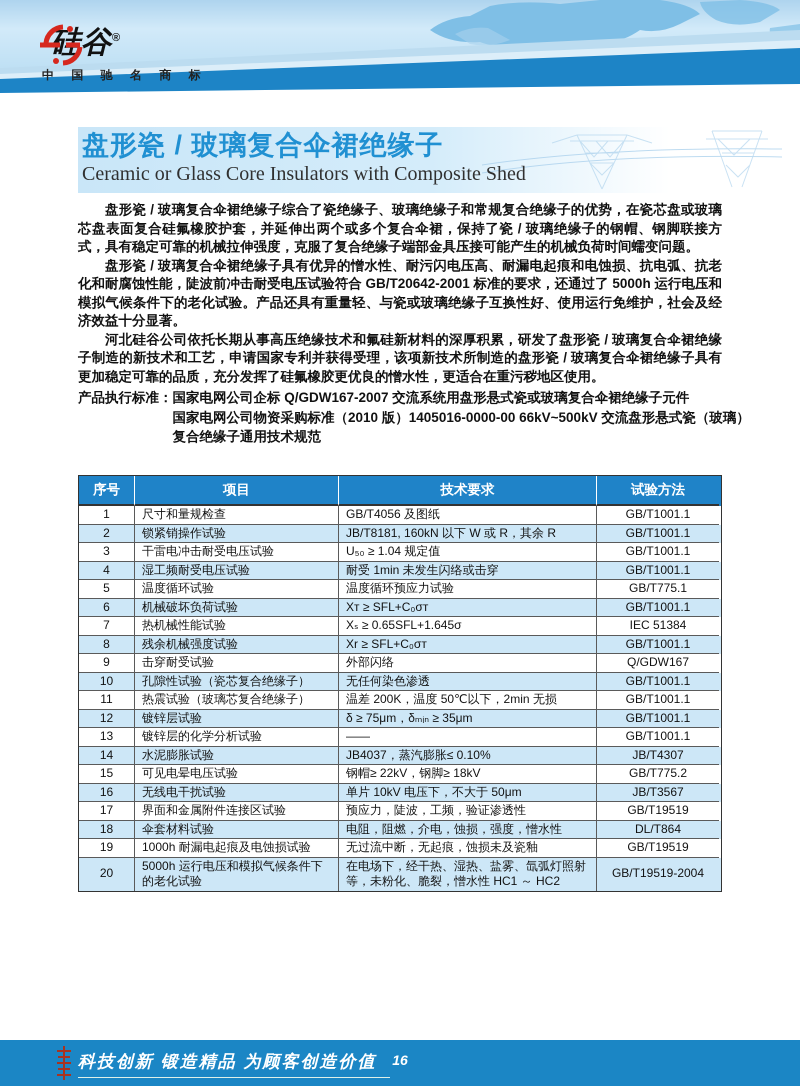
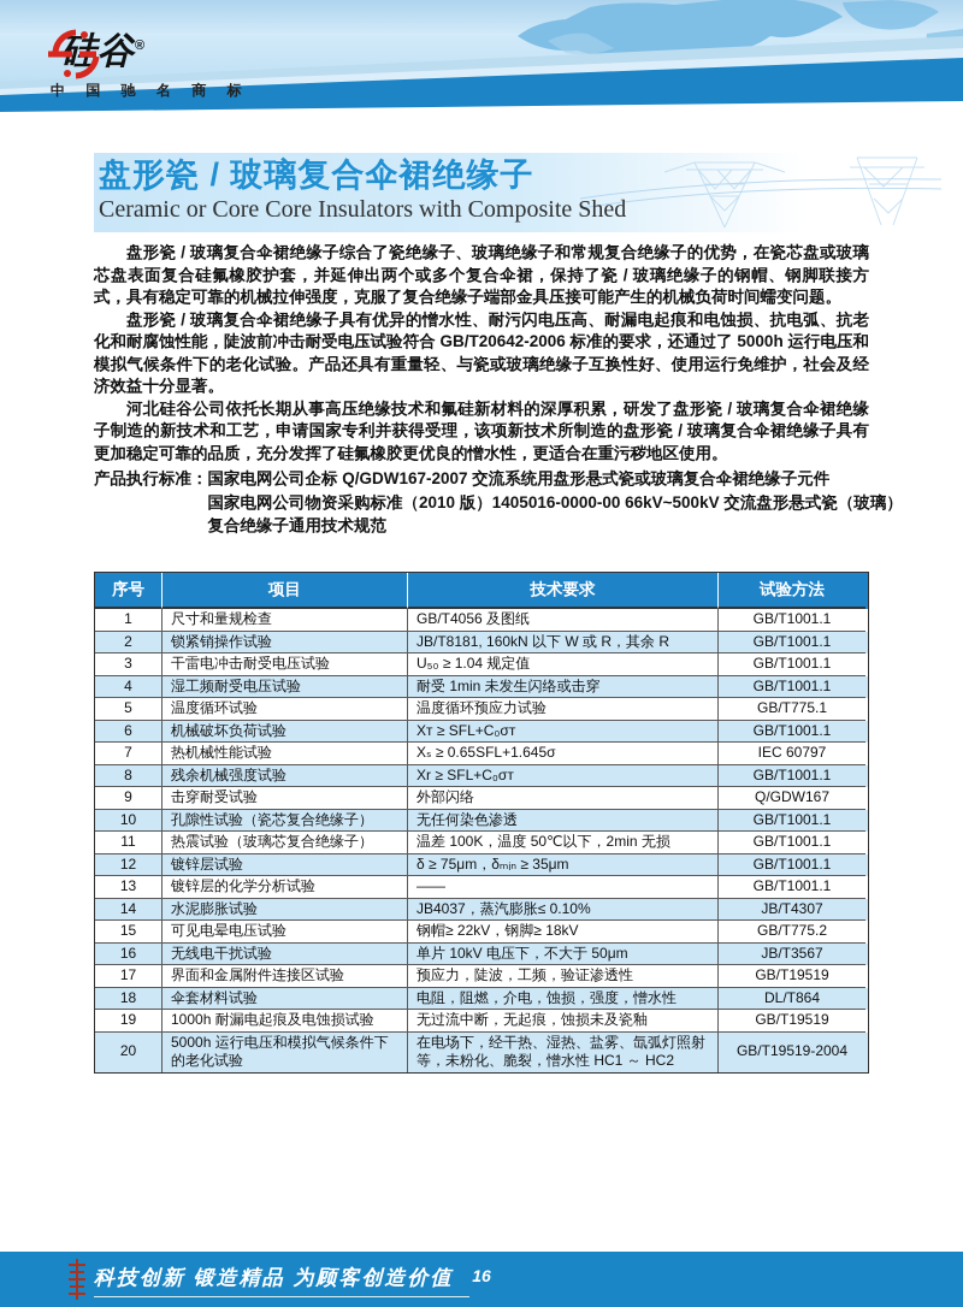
  硅谷®
  中 国 驰 名 商 标
  盘形瓷 / 玻璃复合伞裙绝缘子
- Ceramic or Glass Core Insulators with Composite Shed
+ Ceramic or Core Core Insulators with Composite Shed
  盘形瓷 / 玻璃复合伞裙绝缘子综合了瓷绝缘子、玻璃绝缘子和常规复合绝缘子的优势，在瓷芯盘或玻璃芯盘表面复合硅氟橡胶护套，并延伸出两个或多个复合伞裙，保持了瓷 / 玻璃绝缘子的钢帽、钢脚联接方式，具有稳定可靠的机械拉伸强度，克服了复合绝缘子端部金具压接可能产生的机械负荷时间蠕变问题。
- 盘形瓷 / 玻璃复合伞裙绝缘子具有优异的憎水性、耐污闪电压高、耐漏电起痕和电蚀损、抗电弧、抗老化和耐腐蚀性能，陡波前冲击耐受电压试验符合 GB/T20642-2001 标准的要求，还通过了 5000h 运行电压和模拟气候条件下的老化试验。产品还具有重量轻、与瓷或玻璃绝缘子互换性好、使用运行免维护，社会及经济效益十分显著。
+ 盘形瓷 / 玻璃复合伞裙绝缘子具有优异的憎水性、耐污闪电压高、耐漏电起痕和电蚀损、抗电弧、抗老化和耐腐蚀性能，陡波前冲击耐受电压试验符合 GB/T20642-2006 标准的要求，还通过了 5000h 运行电压和模拟气候条件下的老化试验。产品还具有重量轻、与瓷或玻璃绝缘子互换性好、使用运行免维护，社会及经济效益十分显著。
  河北硅谷公司依托长期从事高压绝缘技术和氟硅新材料的深厚积累，研发了盘形瓷 / 玻璃复合伞裙绝缘子制造的新技术和工艺，申请国家专利并获得受理，该项新技术所制造的盘形瓷 / 玻璃复合伞裙绝缘子具有更加稳定可靠的品质，充分发挥了硅氟橡胶更优良的憎水性，更适合在重污秽地区使用。
  产品执行标准：
  国家电网公司企标 Q/GDW167-2007 交流系统用盘形悬式瓷或玻璃复合伞裙绝缘子元件
  国家电网公司物资采购标准（2010 版）1405016-0000-00 66kV~500kV 交流盘形悬式瓷（玻璃）
  复合绝缘子通用技术规范
  序号
  项目
  技术要求
  试验方法
  1
  尺寸和量规检查
  GB/T4056 及图纸
  GB/T1001.1
  2
  锁紧销操作试验
  JB/T8181, 160kN 以下 W 或 R，其余 R
  GB/T1001.1
  3
  干雷电冲击耐受电压试验
  U₅₀ ≥ 1.04 规定值
  GB/T1001.1
  4
  湿工频耐受电压试验
  耐受 1min 未发生闪络或击穿
  GB/T1001.1
  5
  温度循环试验
  温度循环预应力试验
  GB/T775.1
  6
  机械破坏负荷试验
  Xᴛ ≥ SFL+C₀σᴛ
  GB/T1001.1
  7
  热机械性能试验
  Xₛ ≥ 0.65SFL+1.645σ
- IEC 51384
+ IEC 60797
  8
  残余机械强度试验
  Xr ≥ SFL+C₀σᴛ
  GB/T1001.1
  9
  击穿耐受试验
  外部闪络
  Q/GDW167
  10
  孔隙性试验（瓷芯复合绝缘子）
  无任何染色渗透
  GB/T1001.1
  11
  热震试验（玻璃芯复合绝缘子）
- 温差 200K，温度 50℃以下，2min 无损
+ 温差 100K，温度 50℃以下，2min 无损
  GB/T1001.1
  12
  镀锌层试验
  δ ≥ 75μm，δₘᵢₙ ≥ 35μm
  GB/T1001.1
  13
  镀锌层的化学分析试验
  ——
  GB/T1001.1
  14
  水泥膨胀试验
  JB4037，蒸汽膨胀≤ 0.10%
  JB/T4307
  15
  可见电晕电压试验
  钢帽≥ 22kV，钢脚≥ 18kV
  GB/T775.2
  16
  无线电干扰试验
  单片 10kV 电压下，不大于 50μm
  JB/T3567
  17
  界面和金属附件连接区试验
  预应力，陡波，工频，验证渗透性
  GB/T19519
  18
  伞套材料试验
  电阻，阻燃，介电，蚀损，强度，憎水性
  DL/T864
  19
  1000h 耐漏电起痕及电蚀损试验
  无过流中断，无起痕，蚀损未及瓷釉
  GB/T19519
  20
  5000h 运行电压和模拟气候条件下的老化试验
  在电场下，经干热、湿热、盐雾、氙弧灯照射等，未粉化、脆裂，憎水性 HC1 ～ HC2
  GB/T19519-2004
  科技创新 锻造精品 为顾客创造价值
  16
